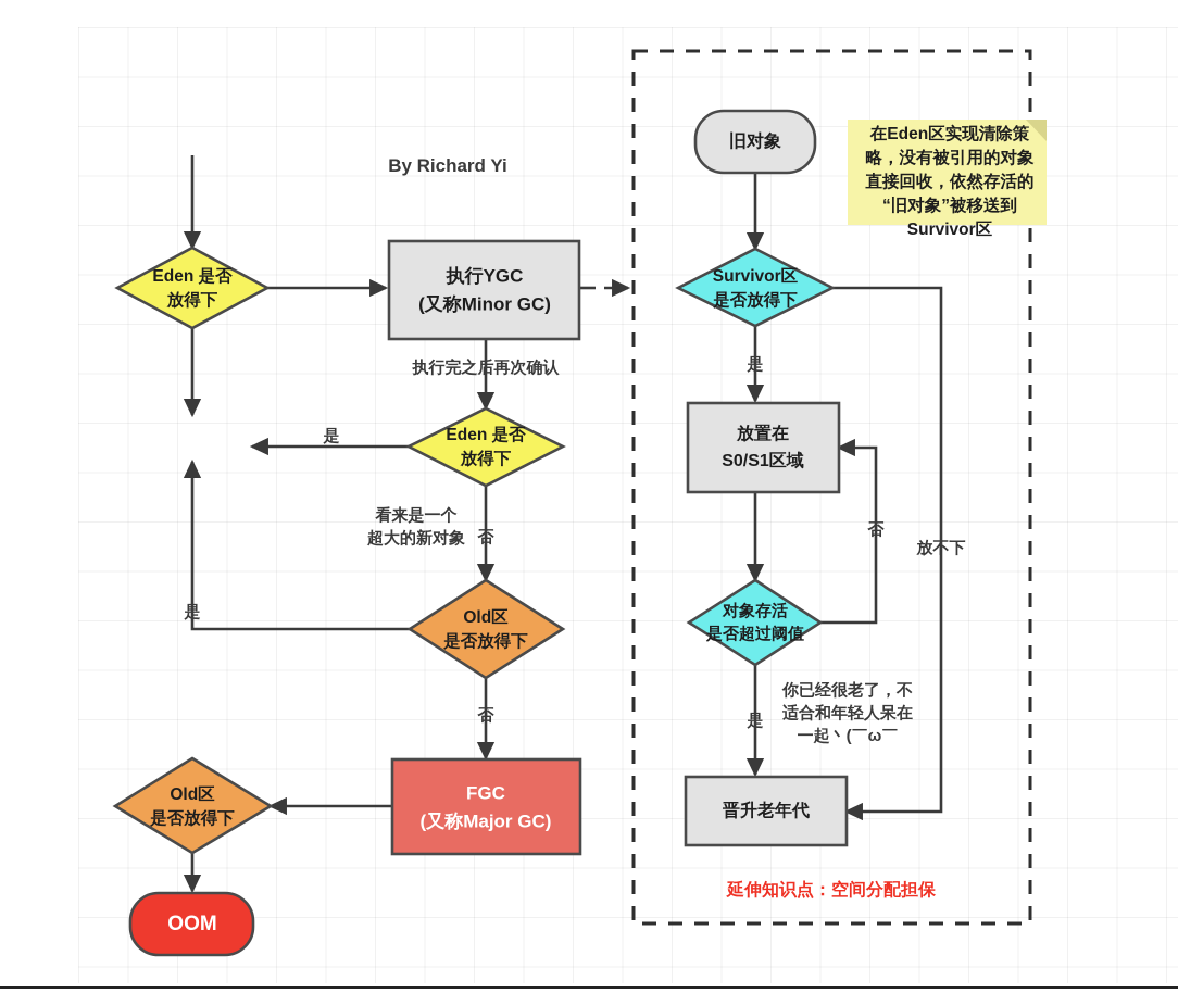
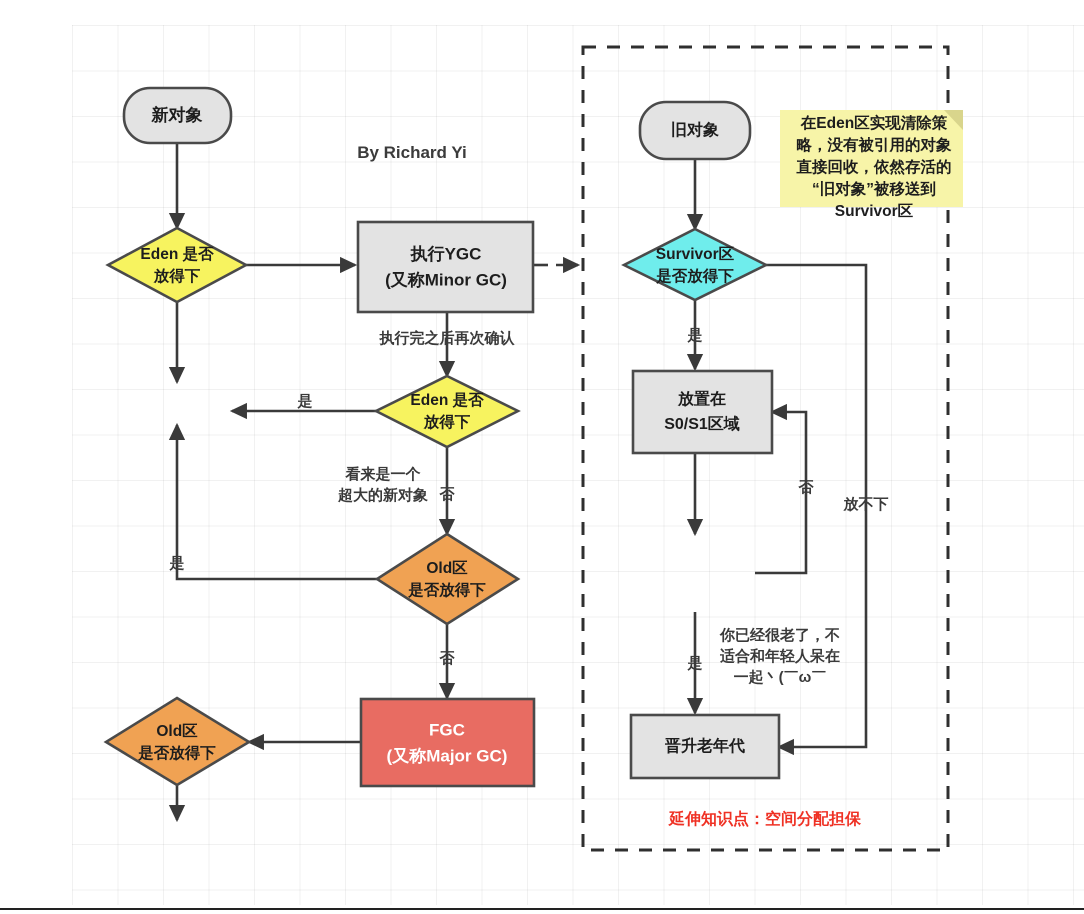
  By Richard Yi
  执行完之后再次确认
  是
  否
  看来是一个
  超大的新对象
  是
  否
  是
  放不下
  否
  是
  你已经很老了，不
  适合和年轻人呆在
  一起丶(￣ω￣
+ 新对象
  Eden 是否
  放得下
  执行YGC
  (又称Minor GC)
  Eden 是否
  放得下
  Old区
  是否放得下
  Old区
  是否放得下
  FGC
  (又称Major GC)
- OOM
  旧对象
  Survivor区
  是否放得下
  放置在
  S0/S1区域
- 对象存活
- 是否超过阈值
  晋升老年代
  在Eden区实现清除策
  略，没有被引用的对象
  直接回收，依然存活的
  “旧对象”被移送到
  Survivor区
  延伸知识点：空间分配担保
